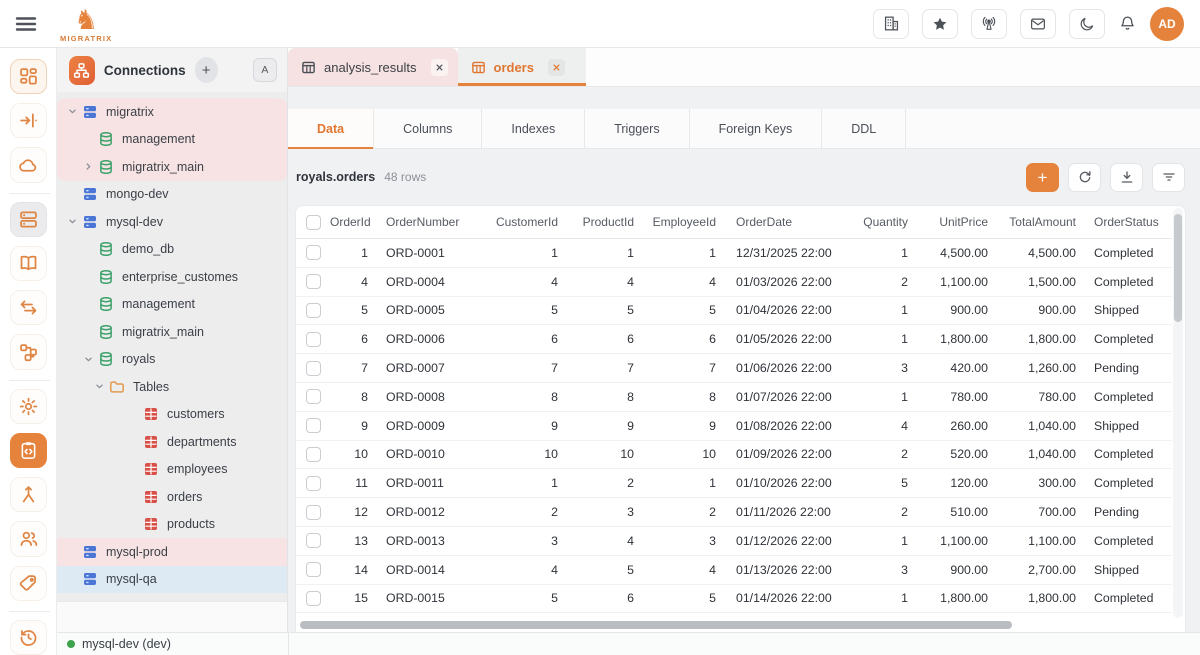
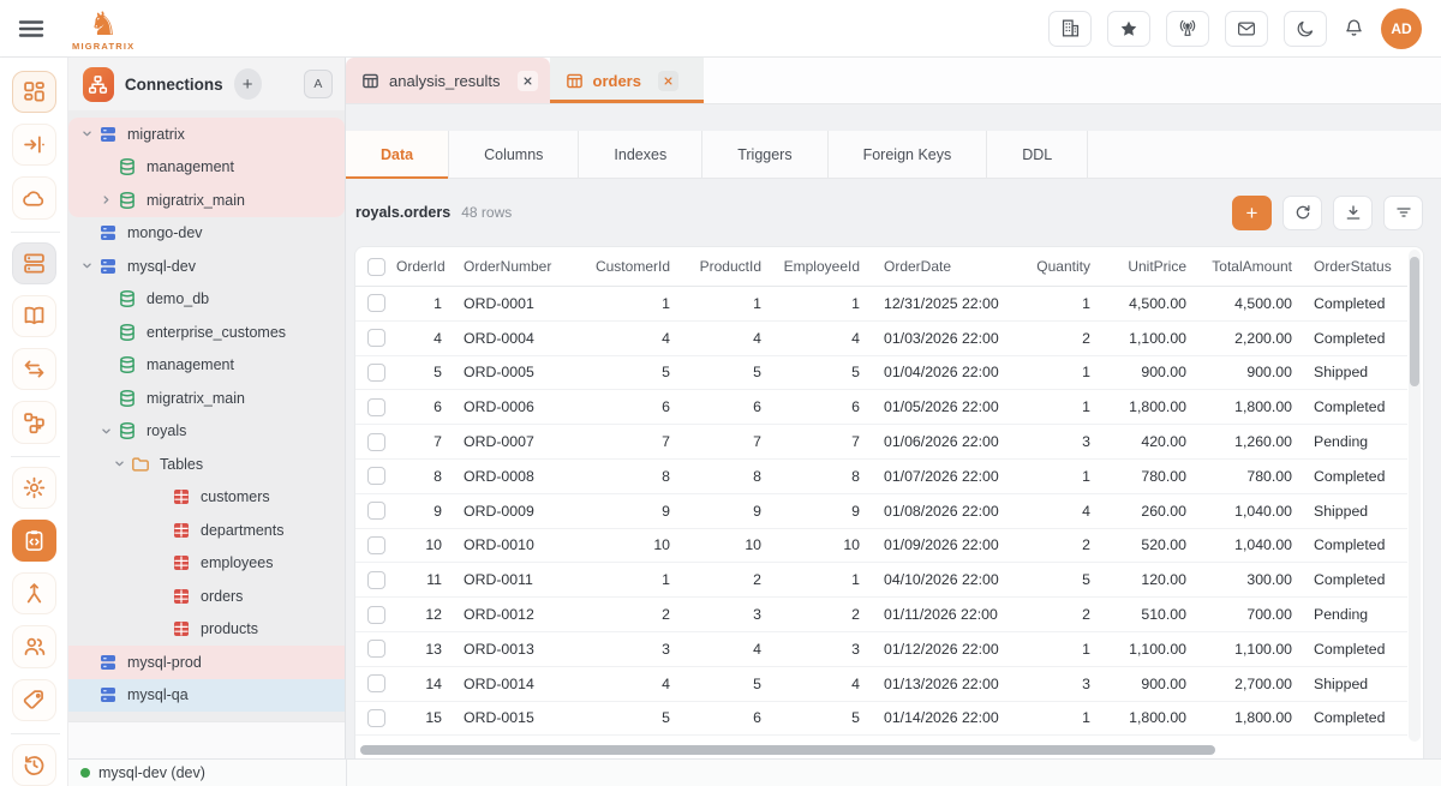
  ♞
  MIGRATRIX
  AD
  Connections
  +
  A
  migratrix
  management
  migratrix_main
  mongo-dev
  mysql-dev
  demo_db
  enterprise_customes
  management
  migratrix_main
  royals
  Tables
  customers
  departments
  employees
  orders
  products
  mysql-prod
  mysql-qa
  analysis_results
  orders
  Data
  Columns
  Indexes
  Triggers
  Foreign Keys
  DDL
  royals.orders
  48 rows
  +
  OrderId
  OrderNumber
  CustomerId
  ProductId
  EmployeeId
  OrderDate
  Quantity
  UnitPrice
  TotalAmount
  OrderStatus
  1
  ORD-0001
  1
  1
  1
  12/31/2025 22:00
  1
  4,500.00
  4,500.00
  Completed
  4
  ORD-0004
  4
  4
  4
  01/03/2026 22:00
  2
  1,100.00
- 1,500.00
+ 2,200.00
  Completed
  5
  ORD-0005
  5
  5
  5
  01/04/2026 22:00
  1
  900.00
  900.00
  Shipped
  6
  ORD-0006
  6
  6
  6
  01/05/2026 22:00
  1
  1,800.00
  1,800.00
  Completed
  7
  ORD-0007
  7
  7
  7
  01/06/2026 22:00
  3
  420.00
  1,260.00
  Pending
  8
  ORD-0008
  8
  8
  8
  01/07/2026 22:00
  1
  780.00
  780.00
  Completed
  9
  ORD-0009
  9
  9
  9
  01/08/2026 22:00
  4
  260.00
  1,040.00
  Shipped
  10
  ORD-0010
  10
  10
  10
  01/09/2026 22:00
  2
  520.00
  1,040.00
  Completed
  11
  ORD-0011
  1
  2
  1
- 01/10/2026 22:00
+ 04/10/2026 22:00
  5
  120.00
  300.00
  Completed
  12
  ORD-0012
  2
  3
  2
  01/11/2026 22:00
  2
  510.00
  700.00
  Pending
  13
  ORD-0013
  3
  4
  3
  01/12/2026 22:00
  1
  1,100.00
  1,100.00
  Completed
  14
  ORD-0014
  4
  5
  4
  01/13/2026 22:00
  3
  900.00
  2,700.00
  Shipped
  15
  ORD-0015
  5
  6
  5
  01/14/2026 22:00
  1
  1,800.00
  1,800.00
  Completed
  mysql-dev (dev)
